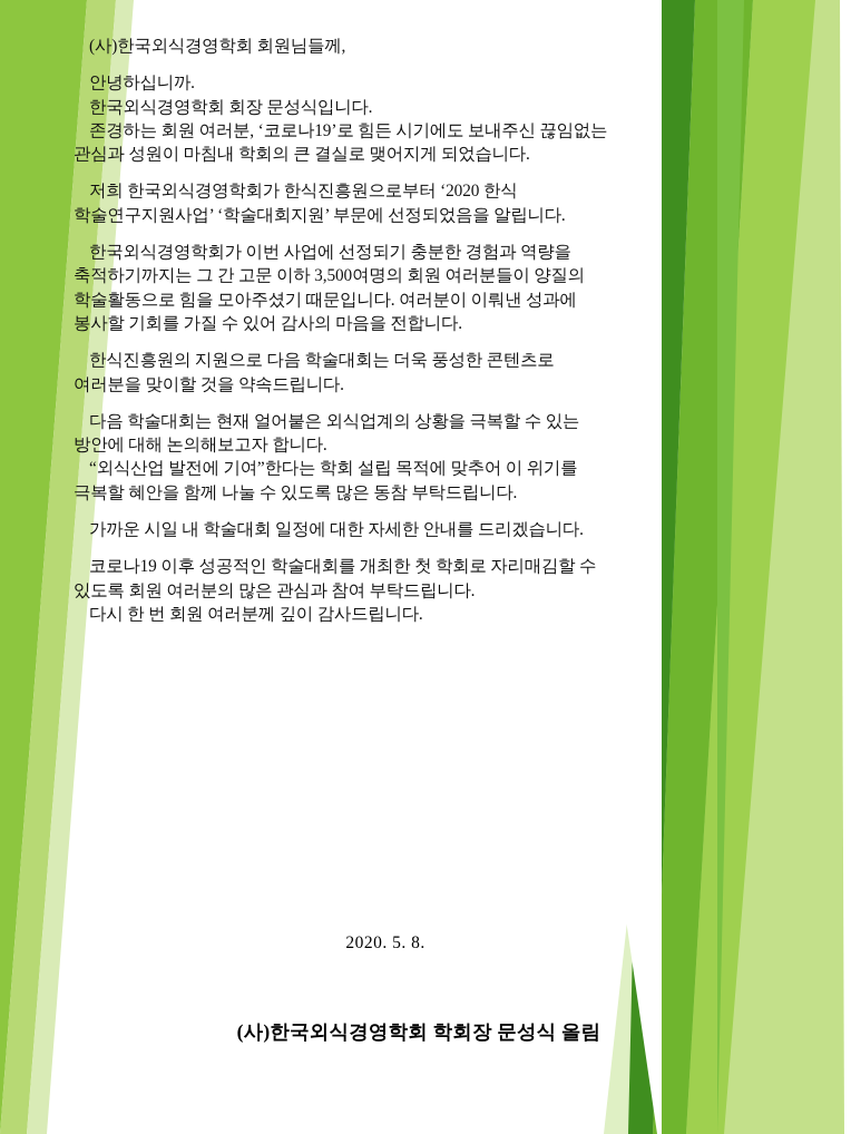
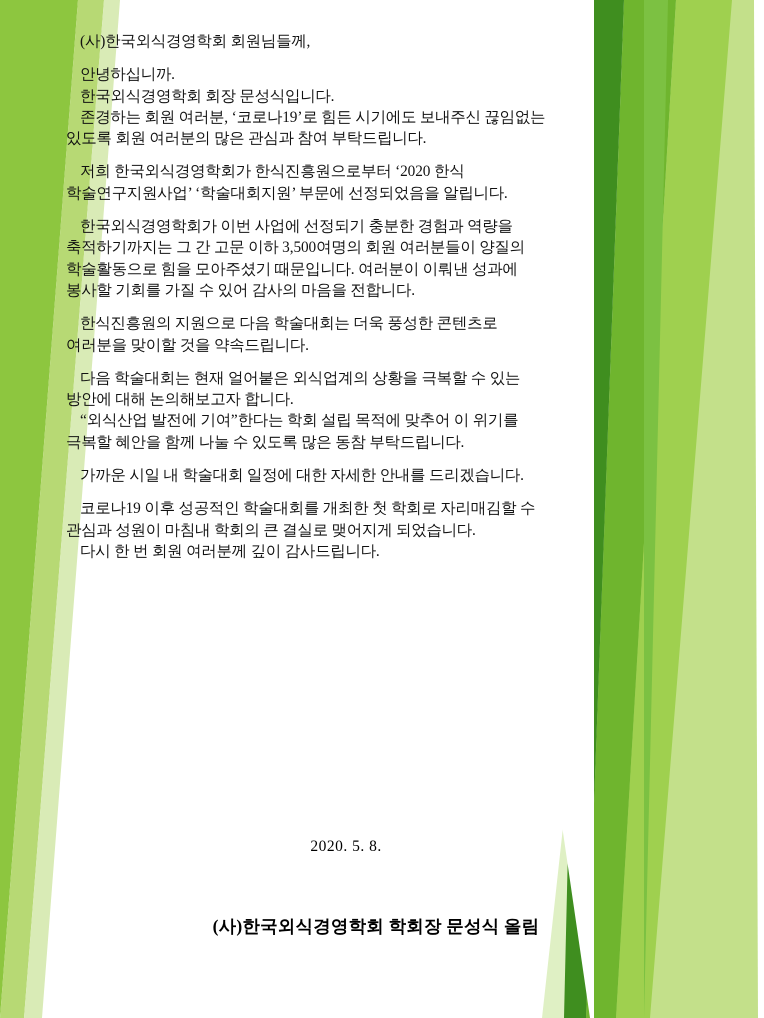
  (사)한국외식경영학회 회원님들께,
  안녕하십니까.
  한국외식경영학회 회장 문성식입니다.
  존경하는 회원 여러분, ‘코로나19’로 힘든 시기에도 보내주신 끊임없는
- 관심과 성원이 마침내 학회의 큰 결실로 맺어지게 되었습니다.
+ 있도록 회원 여러분의 많은 관심과 참여 부탁드립니다.
  저희 한국외식경영학회가 한식진흥원으로부터 ‘2020 한식
  학술연구지원사업’ ‘학술대회지원’ 부문에 선정되었음을 알립니다.
  한국외식경영학회가 이번 사업에 선정되기 충분한 경험과 역량을
  축적하기까지는 그 간 고문 이하 3,500여명의 회원 여러분들이 양질의
  학술활동으로 힘을 모아주셨기 때문입니다. 여러분이 이뤄낸 성과에
  봉사할 기회를 가질 수 있어 감사의 마음을 전합니다.
  한식진흥원의 지원으로 다음 학술대회는 더욱 풍성한 콘텐츠로
  여러분을 맞이할 것을 약속드립니다.
  다음 학술대회는 현재 얼어붙은 외식업계의 상황을 극복할 수 있는
  방안에 대해 논의해보고자 합니다.
  “외식산업 발전에 기여”한다는 학회 설립 목적에 맞추어 이 위기를
  극복할 혜안을 함께 나눌 수 있도록 많은 동참 부탁드립니다.
  가까운 시일 내 학술대회 일정에 대한 자세한 안내를 드리겠습니다.
  코로나19 이후 성공적인 학술대회를 개최한 첫 학회로 자리매김할 수
- 있도록 회원 여러분의 많은 관심과 참여 부탁드립니다.
+ 관심과 성원이 마침내 학회의 큰 결실로 맺어지게 되었습니다.
  다시 한 번 회원 여러분께 깊이 감사드립니다.
  2020. 5. 8.
  (사)한국외식경영학회 학회장 문성식 올림
